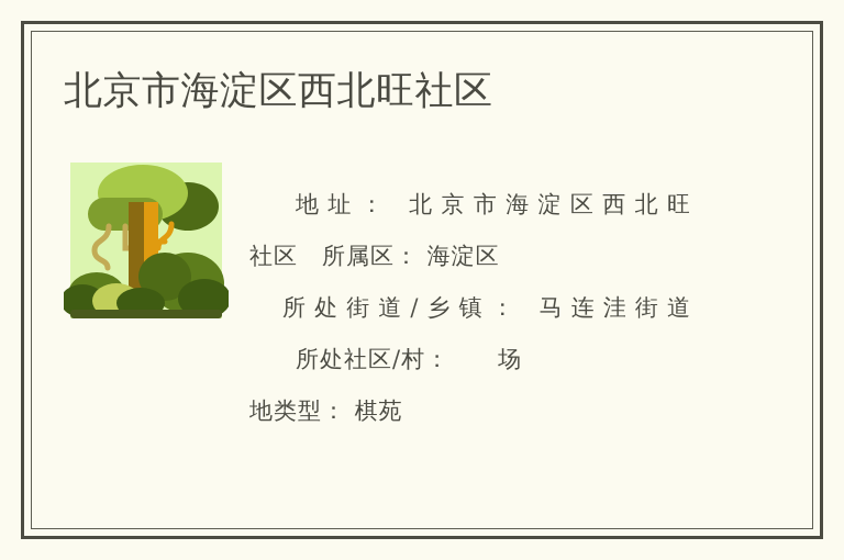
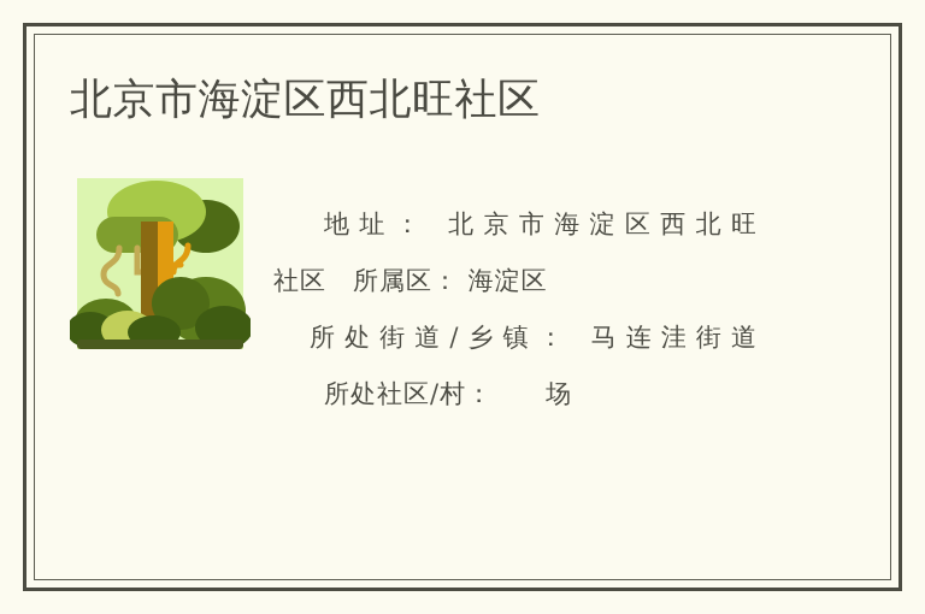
  北京市海淀区西北旺社区
  地址： 北京市海淀区西北旺
  社区 所属区： 海淀区
  所处街道/乡镇： 马连洼街道
  所处社区/村： 场
- 地类型： 棋苑
